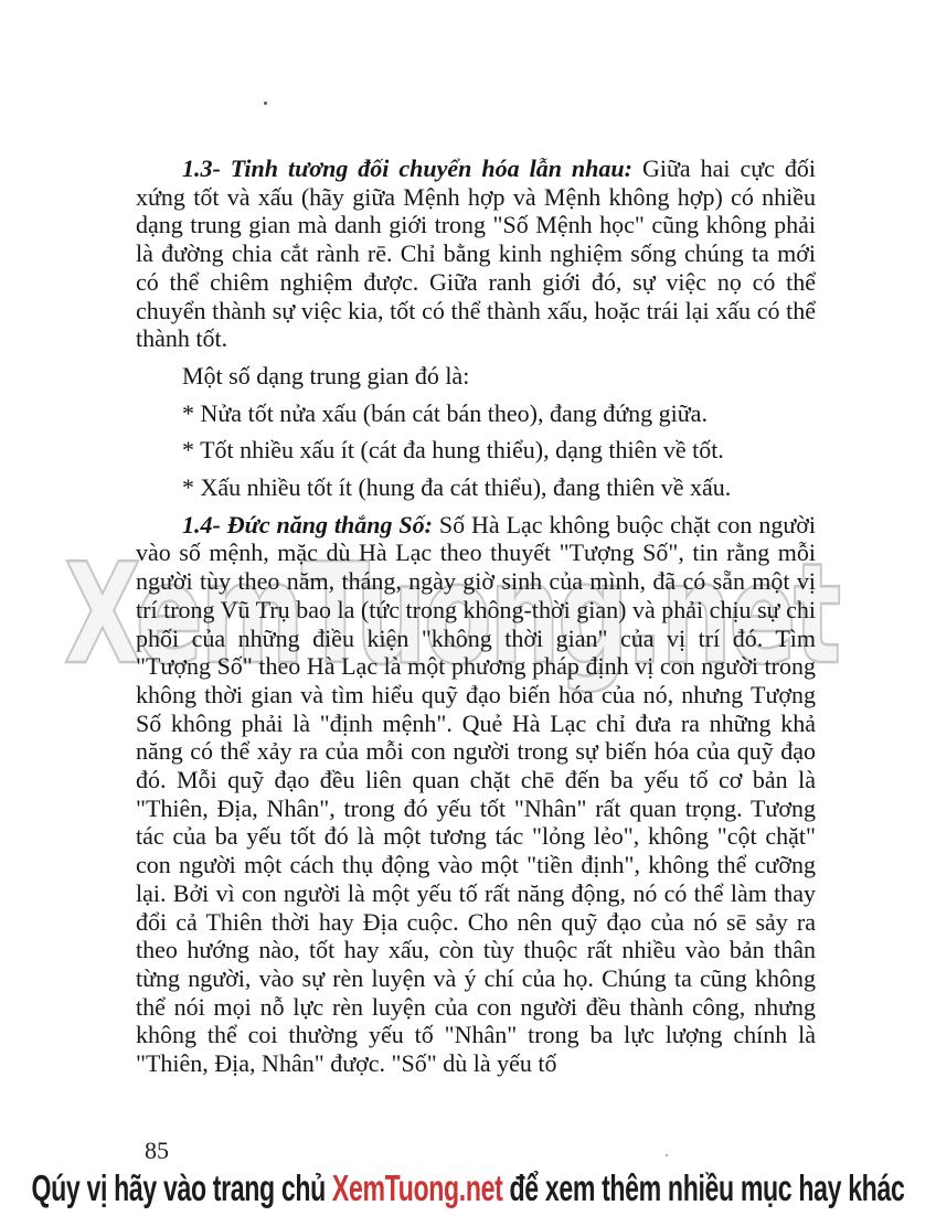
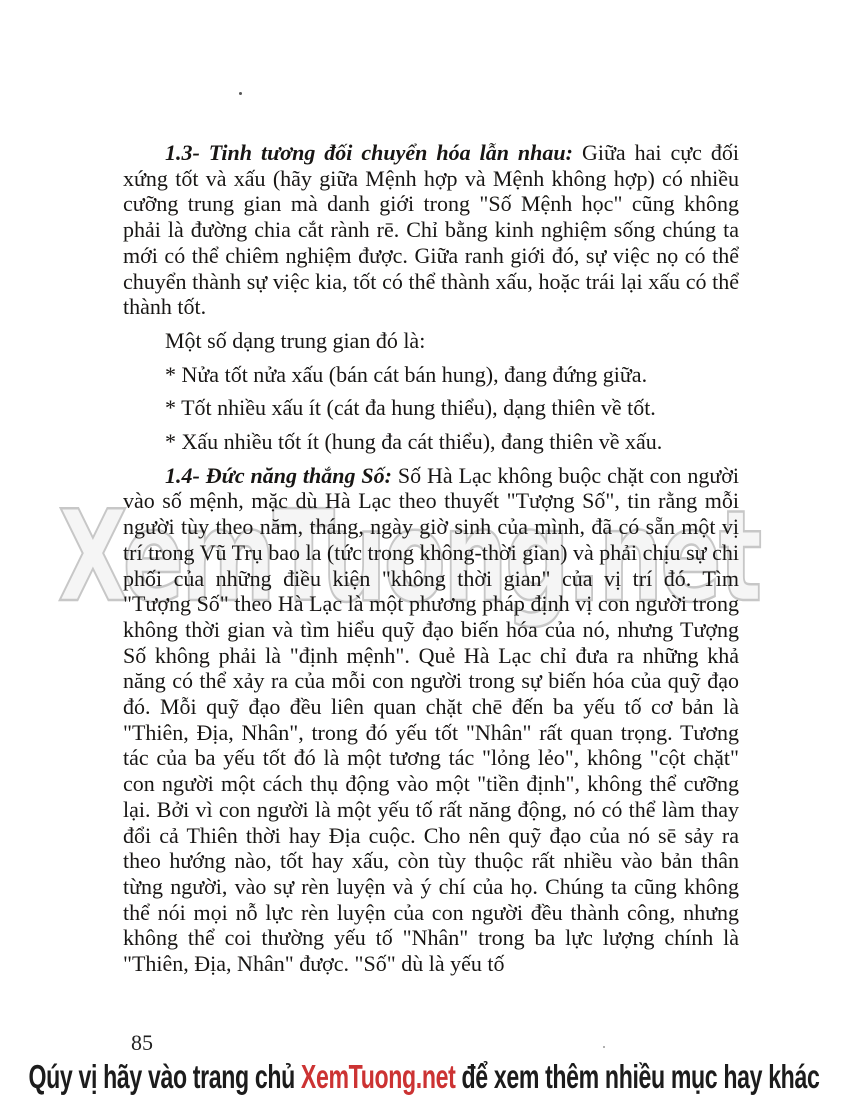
  XemTuong.net
- 1.3- Tinh tương đối chuyển hóa lẫn nhau: Giữa hai cực đối xứng tốt và xấu (hãy giữa Mệnh hợp và Mệnh không hợp) có nhiều dạng trung gian mà danh giới trong "Số Mệnh học" cũng không phải là đường chia cắt rành rē. Chỉ bằng kinh nghiệm sống chúng ta mới có thể chiêm nghiệm được. Giữa ranh giới đó, sự việc nọ có thể chuyển thành sự việc kia, tốt có thể thành xấu, hoặc trái lại xấu có thể thành tốt.
+ 1.3- Tinh tương đối chuyển hóa lẫn nhau: Giữa hai cực đối xứng tốt và xấu (hãy giữa Mệnh hợp và Mệnh không hợp) có nhiều cưỡng trung gian mà danh giới trong "Số Mệnh học" cũng không phải là đường chia cắt rành rē. Chỉ bằng kinh nghiệm sống chúng ta mới có thể chiêm nghiệm được. Giữa ranh giới đó, sự việc nọ có thể chuyển thành sự việc kia, tốt có thể thành xấu, hoặc trái lại xấu có thể thành tốt.
  Một số dạng trung gian đó là:
- * Nửa tốt nửa xấu (bán cát bán theo), đang đứng giữa.
+ * Nửa tốt nửa xấu (bán cát bán hung), đang đứng giữa.
  * Tốt nhiều xấu ít (cát đa hung thiểu), dạng thiên về tốt.
  * Xấu nhiều tốt ít (hung đa cát thiểu), đang thiên về xấu.
  1.4- Đức năng thắng Số: Số Hà Lạc không buộc chặt con người vào số mệnh, mặc dù Hà Lạc theo thuyết "Tượng Số", tin rằng mỗi người tùy theo năm, tháng, ngày giờ sinh của mình, đã có sẵn một vị trí trong Vũ Trụ bao la (tức trong không-thời gian) và phải chịu sự chi phối của những điều kiện "không thời gian" của vị trí đó. Tìm "Tượng Số" theo Hà Lạc là một phương pháp định vị con người trong không thời gian và tìm hiểu quỹ đạo biến hóa của nó, nhưng Tượng Số không phải là "định mệnh". Quẻ Hà Lạc chỉ đưa ra những khả năng có thể xảy ra của mỗi con người trong sự biến hóa của quỹ đạo đó. Mỗi quỹ đạo đều liên quan chặt chē đến ba yếu tố cơ bản là "Thiên, Địa, Nhân", trong đó yếu tốt "Nhân" rất quan trọng. Tương tác của ba yếu tốt đó là một tương tác "lỏng lẻo", không "cột chặt" con người một cách thụ động vào một "tiền định", không thể cưỡng lại. Bởi vì con người là một yếu tố rất năng động, nó có thể làm thay đổi cả Thiên thời hay Địa cuộc. Cho nên quỹ đạo của nó sē sảy ra theo hướng nào, tốt hay xấu, còn tùy thuộc rất nhiều vào bản thân từng người, vào sự rèn luyện và ý chí của họ. Chúng ta cũng không thể nói mọi nỗ lực rèn luyện của con người đều thành công, nhưng không thể coi thường yếu tố "Nhân" trong ba lực lượng chính là "Thiên, Địa, Nhân" được. "Số" dù là yếu tố
  85
  Qúy vị hãy vào trang chủ XemTuong.net để xem thêm nhiều mục hay khác
